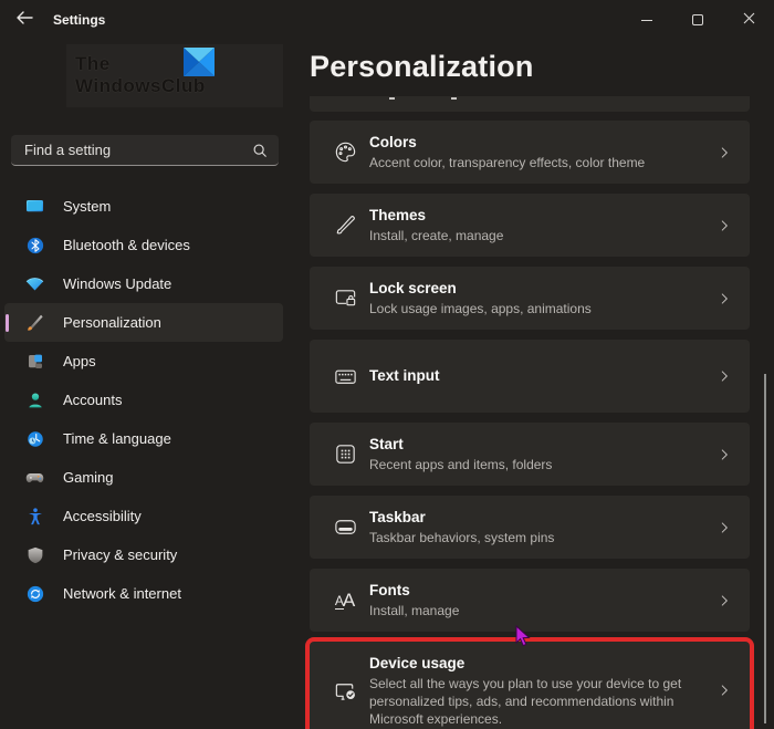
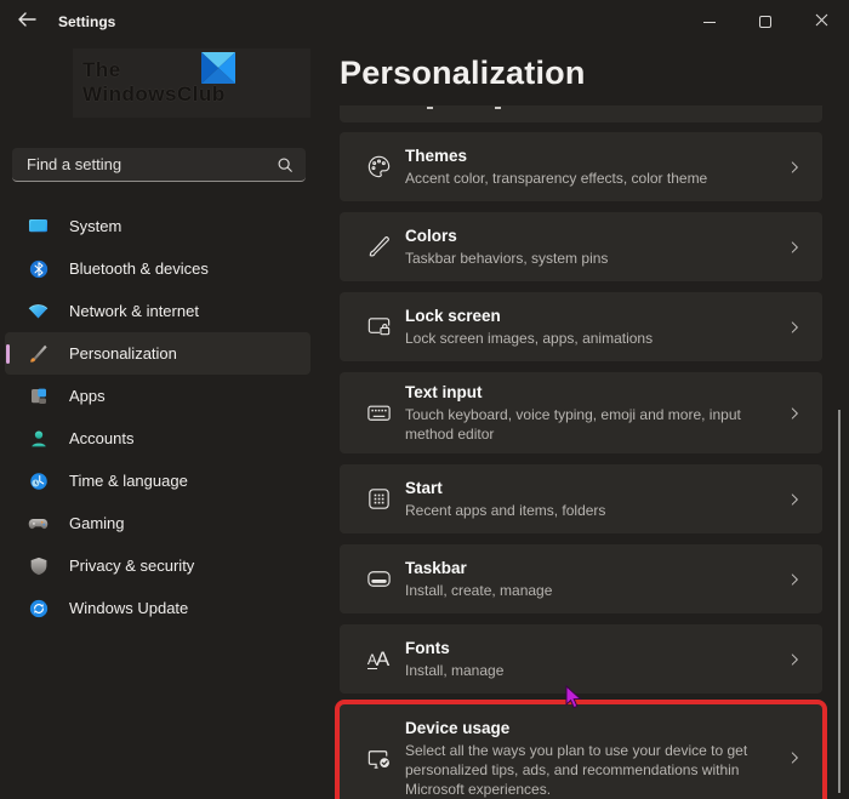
  Settings
  The
  WindowsClub
  Find a setting
  System
  Bluetooth & devices
- Windows Update
+ Network & internet
  Personalization
  Apps
  Accounts
  Time & language
  Gaming
- Accessibility
  Privacy & security
- Network & internet
+ Windows Update
  Personalization
- Colors
+ Themes
  Accent color, transparency effects, color theme
- Themes
+ Colors
- Install, create, manage
+ Taskbar behaviors, system pins
  Lock screen
- Lock usage images, apps, animations
+ Lock screen images, apps, animations
  Text input
+ Touch keyboard, voice typing, emoji and more, input method editor
  Start
  Recent apps and items, folders
  Taskbar
- Taskbar behaviors, system pins
+ Install, create, manage
  A
  A
  Fonts
  Install, manage
  Device usage
  Select all the ways you plan to use your device to get personalized tips, ads, and recommendations within Microsoft experiences.
